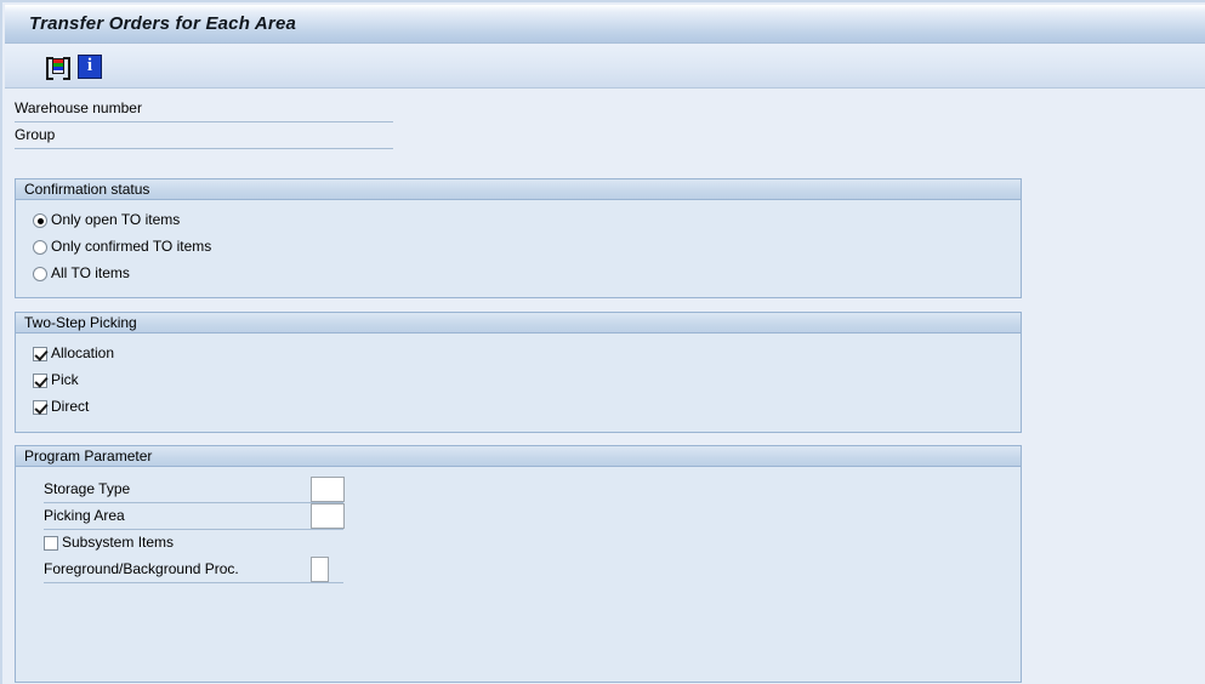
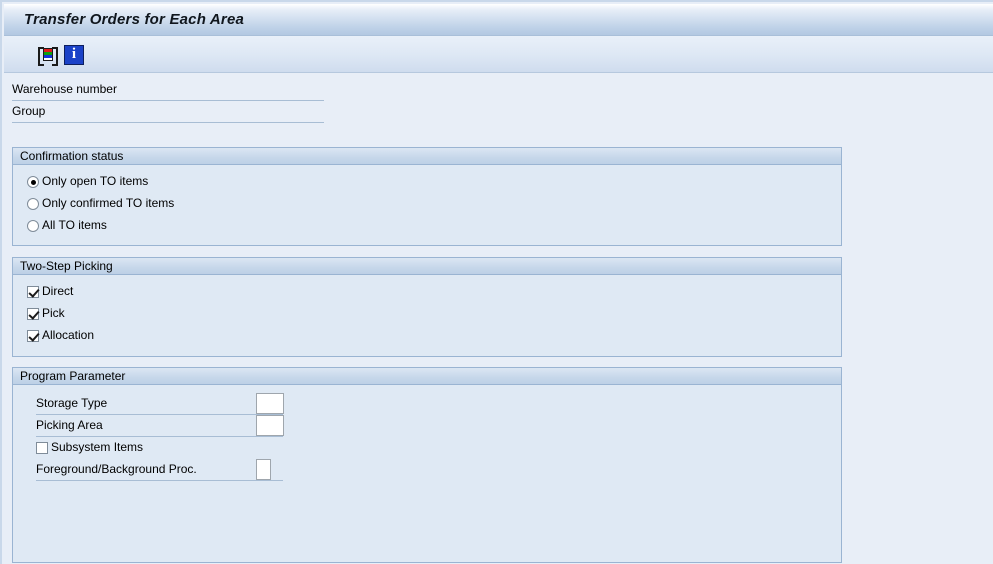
  Transfer Orders for Each Area
  Warehouse number
  Group
  Confirmation status
  Only open TO items
  Only confirmed TO items
  All TO items
  Two-Step Picking
- Allocation
+ Direct
  Pick
- Direct
+ Allocation
  Program Parameter
  Storage Type
  Picking Area
  Subsystem Items
  Foreground/Background Proc.
